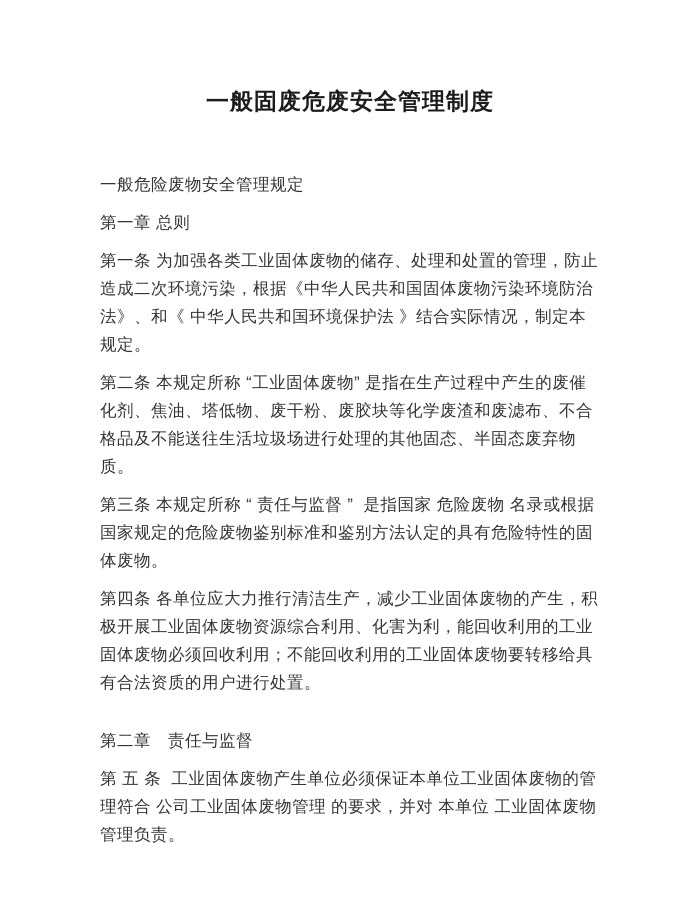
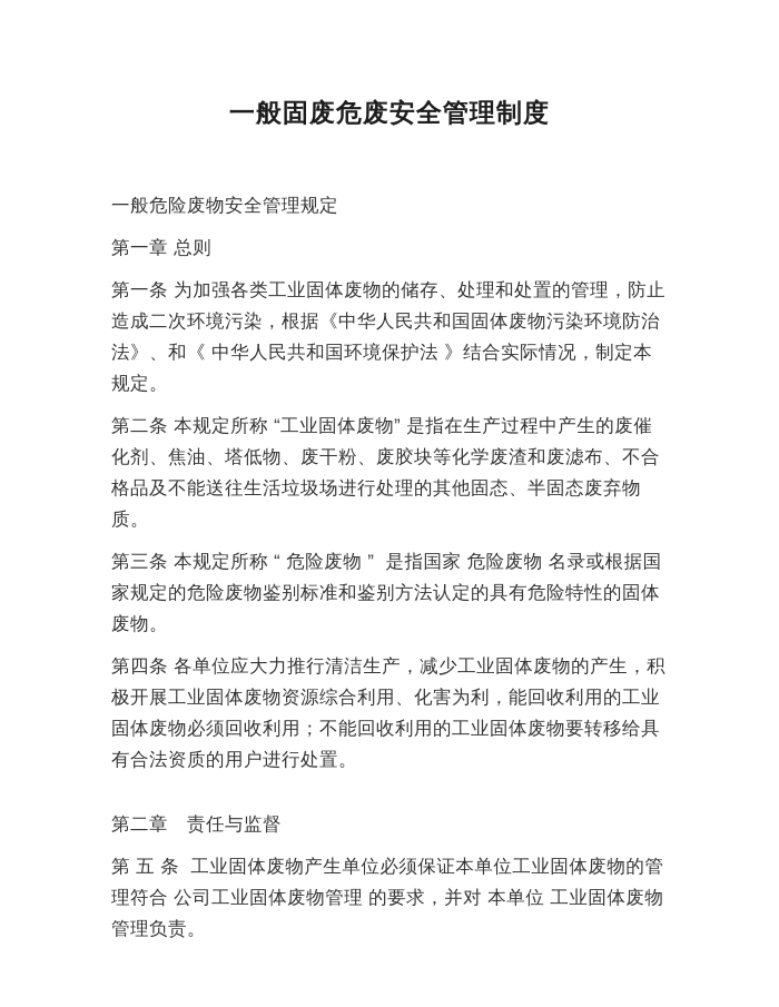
  一般固废危废安全管理制度
  一般危险废物安全管理规定
  第一章 总则
  第一条 为加强各类工业固体废物的储存、处理和处置的管理，防止造成二次环境污染，根据《中华人民共和国固体废物污染环境防治法》、和《 中华人民共和国环境保护法 》结合实际情况，制定本规定。
  第二条 本规定所称 “工业固体废物” 是指在生产过程中产生的废催化剂、焦油、塔低物、废干粉、废胶块等化学废渣和废滤布、不合格品及不能送往生活垃圾场进行处理的其他固态、半固态废弃物质。
- 第三条 本规定所称 “ 责任与监督 ” 是指国家 危险废物 名录或根据国家规定的危险废物鉴别标准和鉴别方法认定的具有危险特性的固体废物。
+ 第三条 本规定所称 “ 危险废物 ” 是指国家 危险废物 名录或根据国家规定的危险废物鉴别标准和鉴别方法认定的具有危险特性的固体废物。
  第四条 各单位应大力推行清洁生产，减少工业固体废物的产生，积极开展工业固体废物资源综合利用、化害为利，能回收利用的工业固体废物必须回收利用；不能回收利用的工业固体废物要转移给具有合法资质的用户进行处置。
  第二章 责任与监督
  第 五 条 工业固体废物产生单位必须保证本单位工业固体废物的管理符合 公司工业固体废物管理 的要求，并对 本单位 工业固体废物管理负责。
